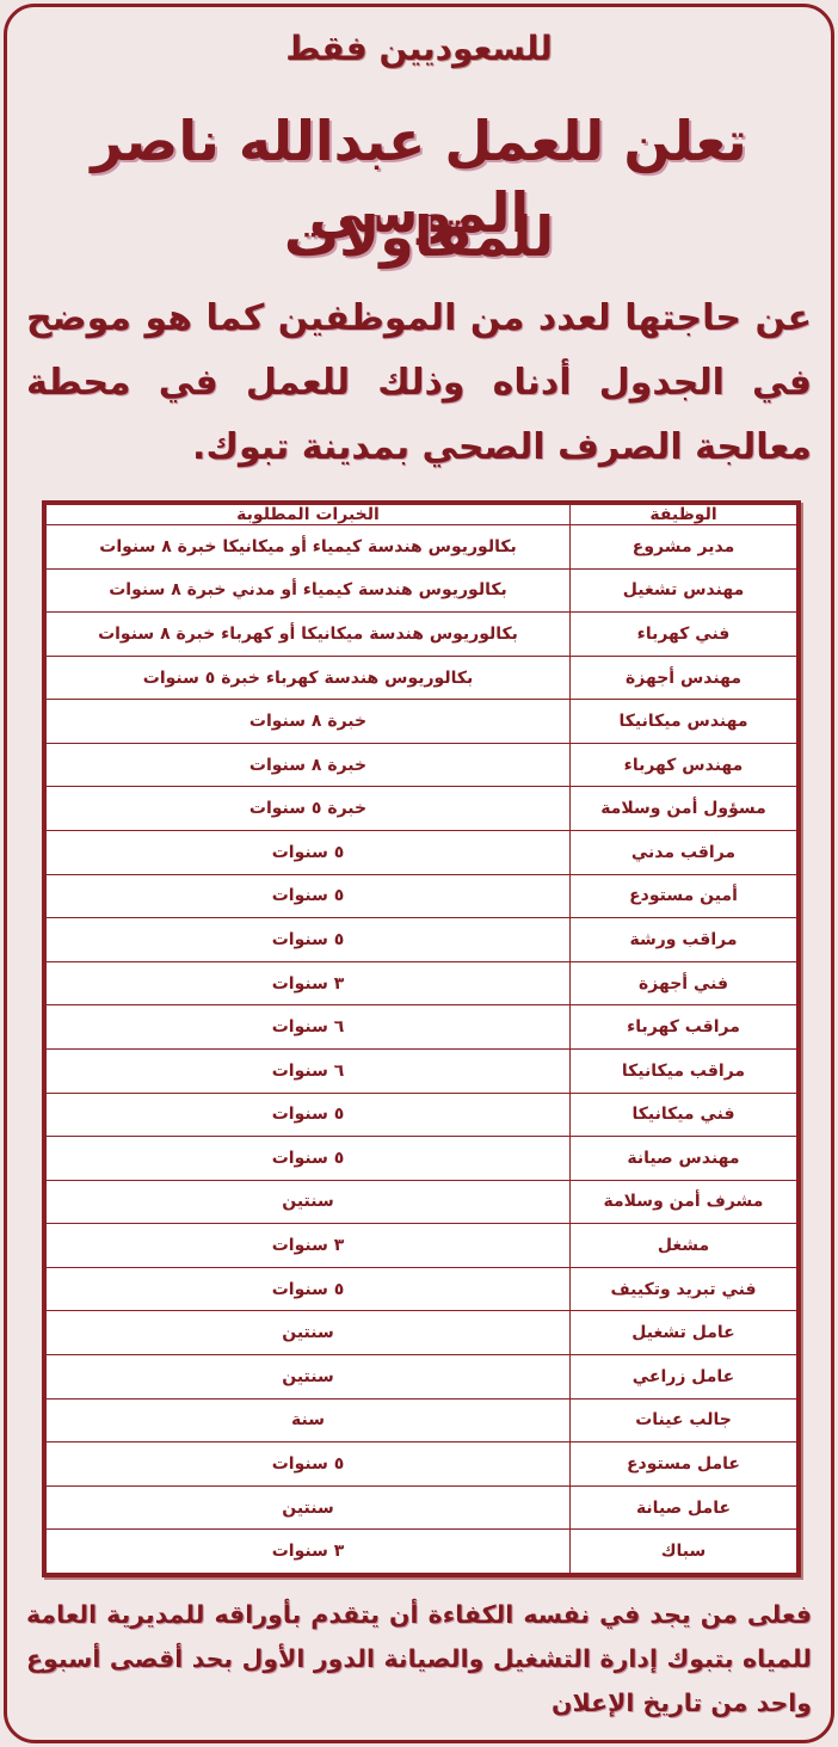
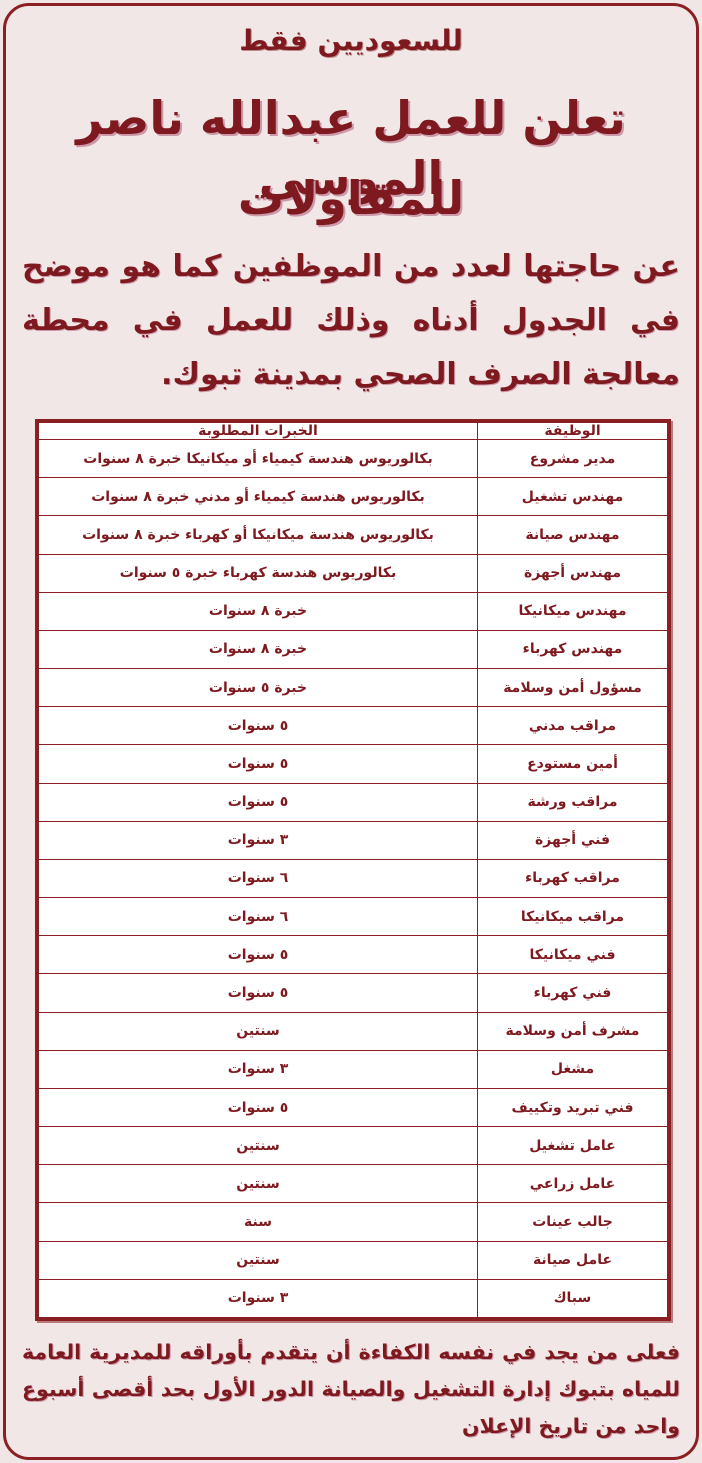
  للسعوديين فقط
  تعلن للعمل عبدالله ناصر الموسى
  للمقاولات
  عن حاجتها لعدد من الموظفين كما هو موضح في الجدول أدناه وذلك للعمل في محطة معالجة الصرف الصحي بمدينة تبوك.
  الوظيفة	الخبرات المطلوبة
  مدير مشروع	بكالوريوس هندسة كيمياء أو ميكانيكا خبرة ٨ سنوات
  مهندس تشغيل	بكالوريوس هندسة كيمياء أو مدني خبرة ٨ سنوات
- فني كهرباء	بكالوريوس هندسة ميكانيكا أو كهرباء خبرة ٨ سنوات
+ مهندس صيانة	بكالوريوس هندسة ميكانيكا أو كهرباء خبرة ٨ سنوات
  مهندس أجهزة	بكالوريوس هندسة كهرباء خبرة ٥ سنوات
  مهندس ميكانيكا	خبرة ٨ سنوات
  مهندس كهرباء	خبرة ٨ سنوات
  مسؤول أمن وسلامة	خبرة ٥ سنوات
  مراقب مدني	٥ سنوات
  أمين مستودع	٥ سنوات
  مراقب ورشة	٥ سنوات
  فني أجهزة	٣ سنوات
  مراقب كهرباء	٦ سنوات
  مراقب ميكانيكا	٦ سنوات
  فني ميكانيكا	٥ سنوات
- مهندس صيانة	٥ سنوات
+ فني كهرباء	٥ سنوات
  مشرف أمن وسلامة	سنتين
  مشغل	٣ سنوات
  فني تبريد وتكييف	٥ سنوات
  عامل تشغيل	سنتين
  عامل زراعي	سنتين
  جالب عينات	سنة
- عامل مستودع	٥ سنوات
  عامل صيانة	سنتين
  سباك	٣ سنوات
  فعلى من يجد في نفسه الكفاءة أن يتقدم بأوراقه للمديرية العامة للمياه بتبوك إدارة التشغيل والصيانة الدور الأول بحد أقصى أسبوع واحد من تاريخ الإعلان
